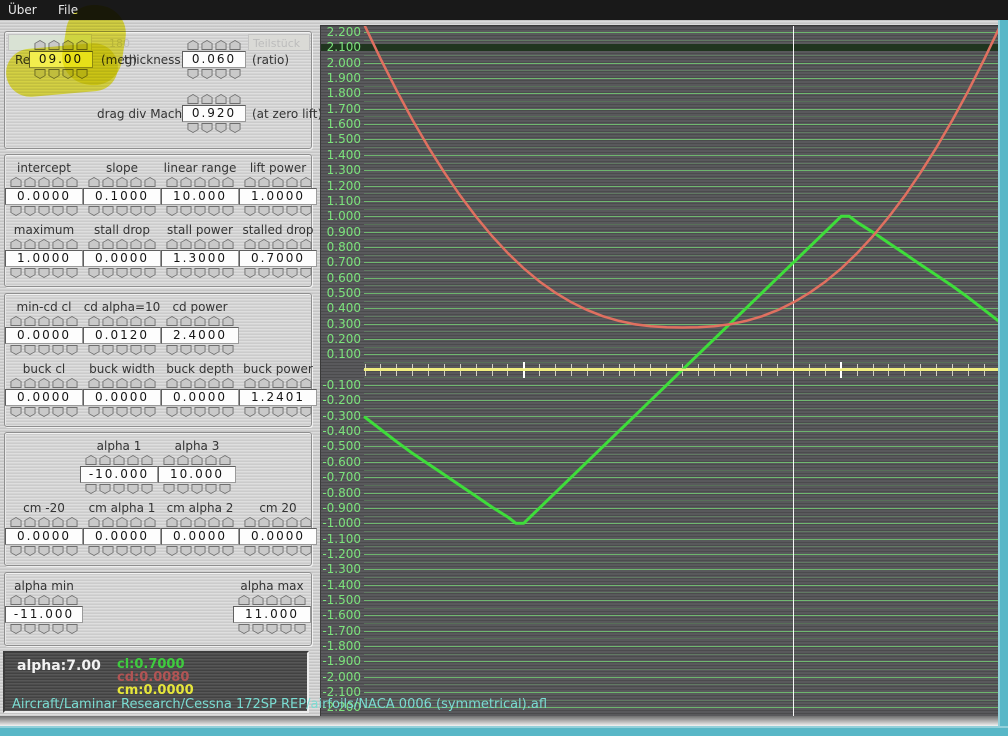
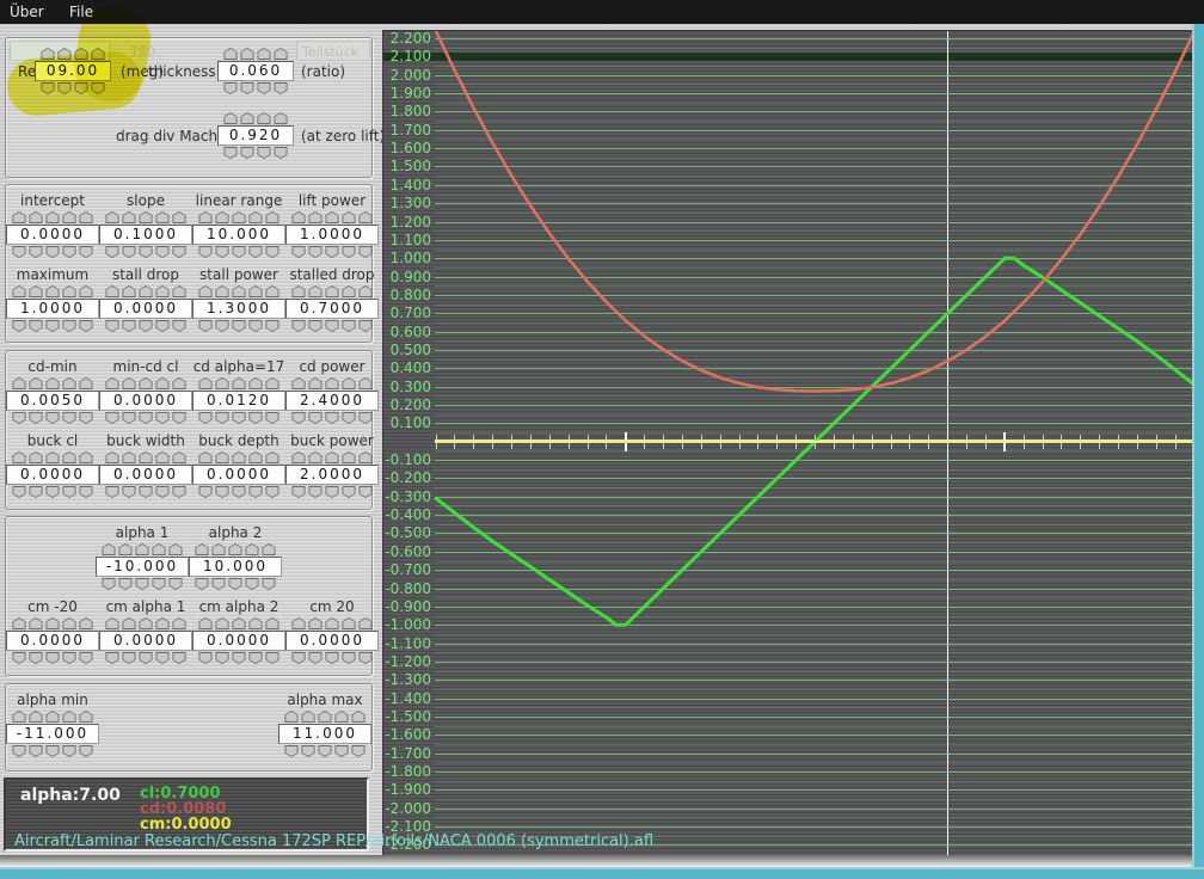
  Über
  File
  180
  Teilstück
  Re
  09.00
  (meg)
  thickness
  0.060
  (ratio)
  drag div Mach
  0.920
  (at zero lift
  intercept
  0.0000
  slope
  0.1000
  linear range
  10.000
  lift power
  1.0000
  maximum
  1.0000
  stall drop
  0.0000
  stall power
  1.3000
  stalled drop
  0.7000
+ cd-min
+ 0.0050
  min-cd cl
  0.0000
- cd alpha=10
+ cd alpha=17
  0.0120
  cd power
  2.4000
  buck cl
  0.0000
  buck width
  0.0000
  buck depth
  0.0000
  buck power
- 1.2401
+ 2.0000
  alpha 1
  -10.000
- alpha 3
+ alpha 2
  10.000
  cm -20
  0.0000
  cm alpha 1
  0.0000
  cm alpha 2
  0.0000
  cm 20
  0.0000
  alpha min
  -11.000
  alpha max
  11.000
  alpha:7.00
  cl:0.7000
  cd:0.0080
  cm:0.0000
  Aircraft/Laminar Research/Cessna 172SP REP/airfoils/NACA 0006 (symmetrical).afl
  2.200
  2.100
  2.000
  1.900
  1.800
  1.700
  1.600
  1.500
  1.400
  1.300
  1.200
  1.100
  1.000
  0.900
  0.800
  0.700
  0.600
  0.500
  0.400
  0.300
  0.200
  0.100
  -0.100
  -0.200
  -0.300
  -0.400
  -0.500
  -0.600
  -0.700
  -0.800
  -0.900
  -1.000
  -1.100
  -1.200
  -1.300
  -1.400
  -1.500
  -1.600
  -1.700
  -1.800
  -1.900
  -2.000
  -2.100
  -2.200
